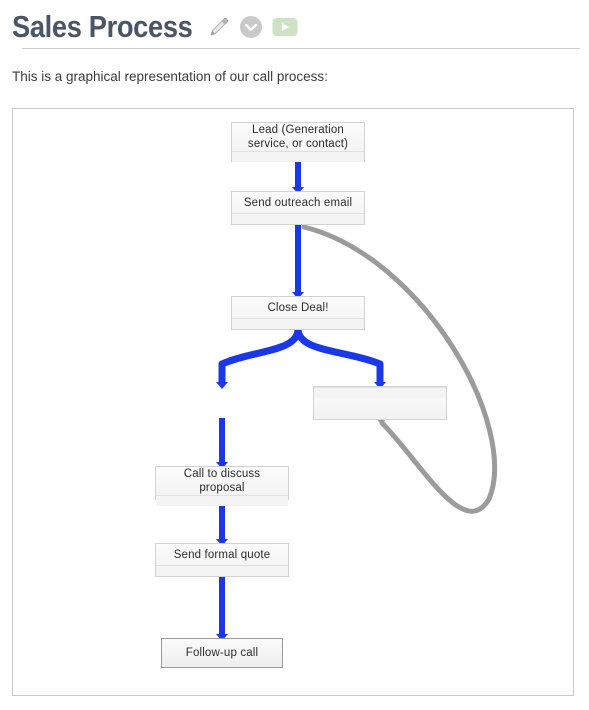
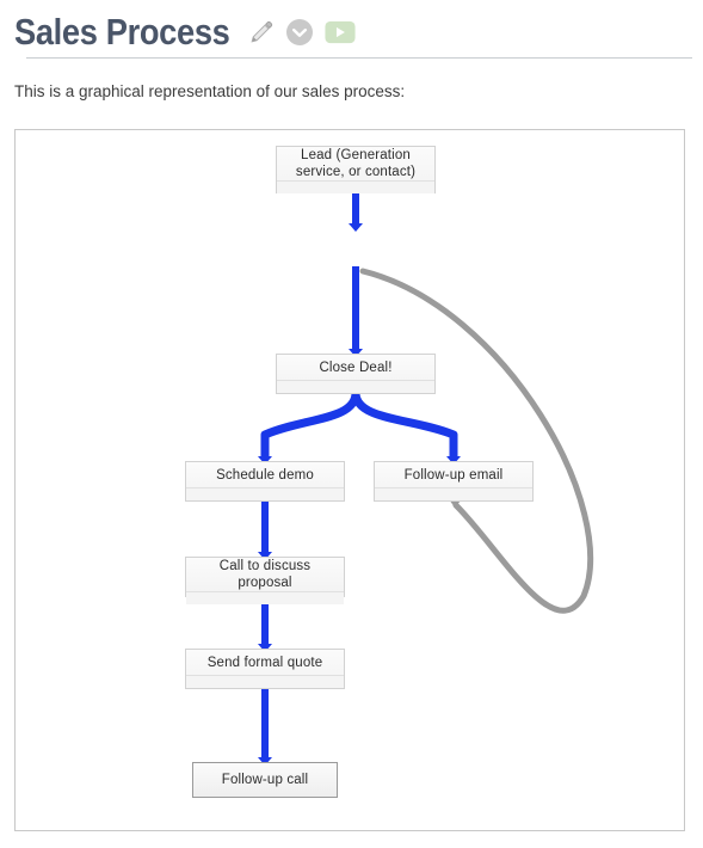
  Sales Process
- This is a graphical representation of our call process:
+ This is a graphical representation of our sales process:
  Lead (Generation service, or contact)
- Send outreach email
  Close Deal!
+ Schedule demo
+ Follow-up email
  Call to discuss proposal
  Send formal quote
  Follow-up call
